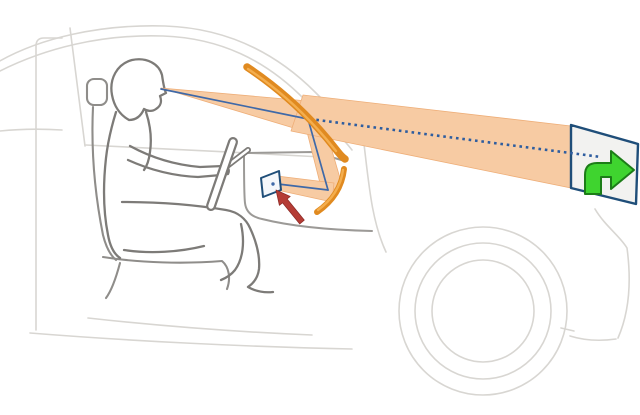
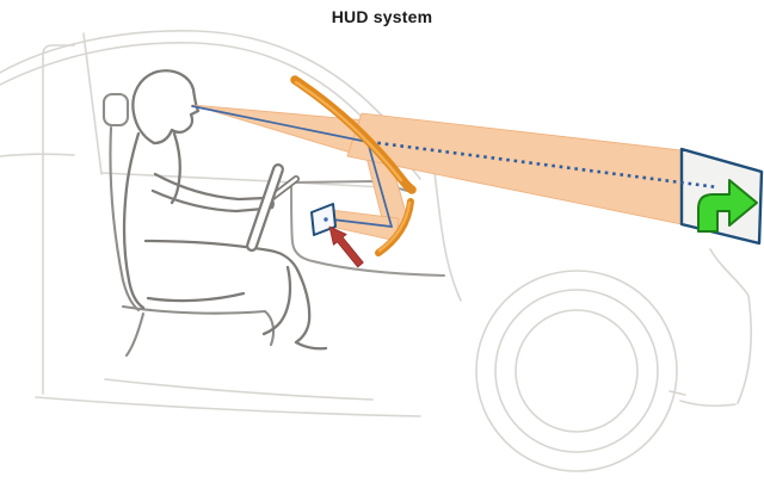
+ HUD system
